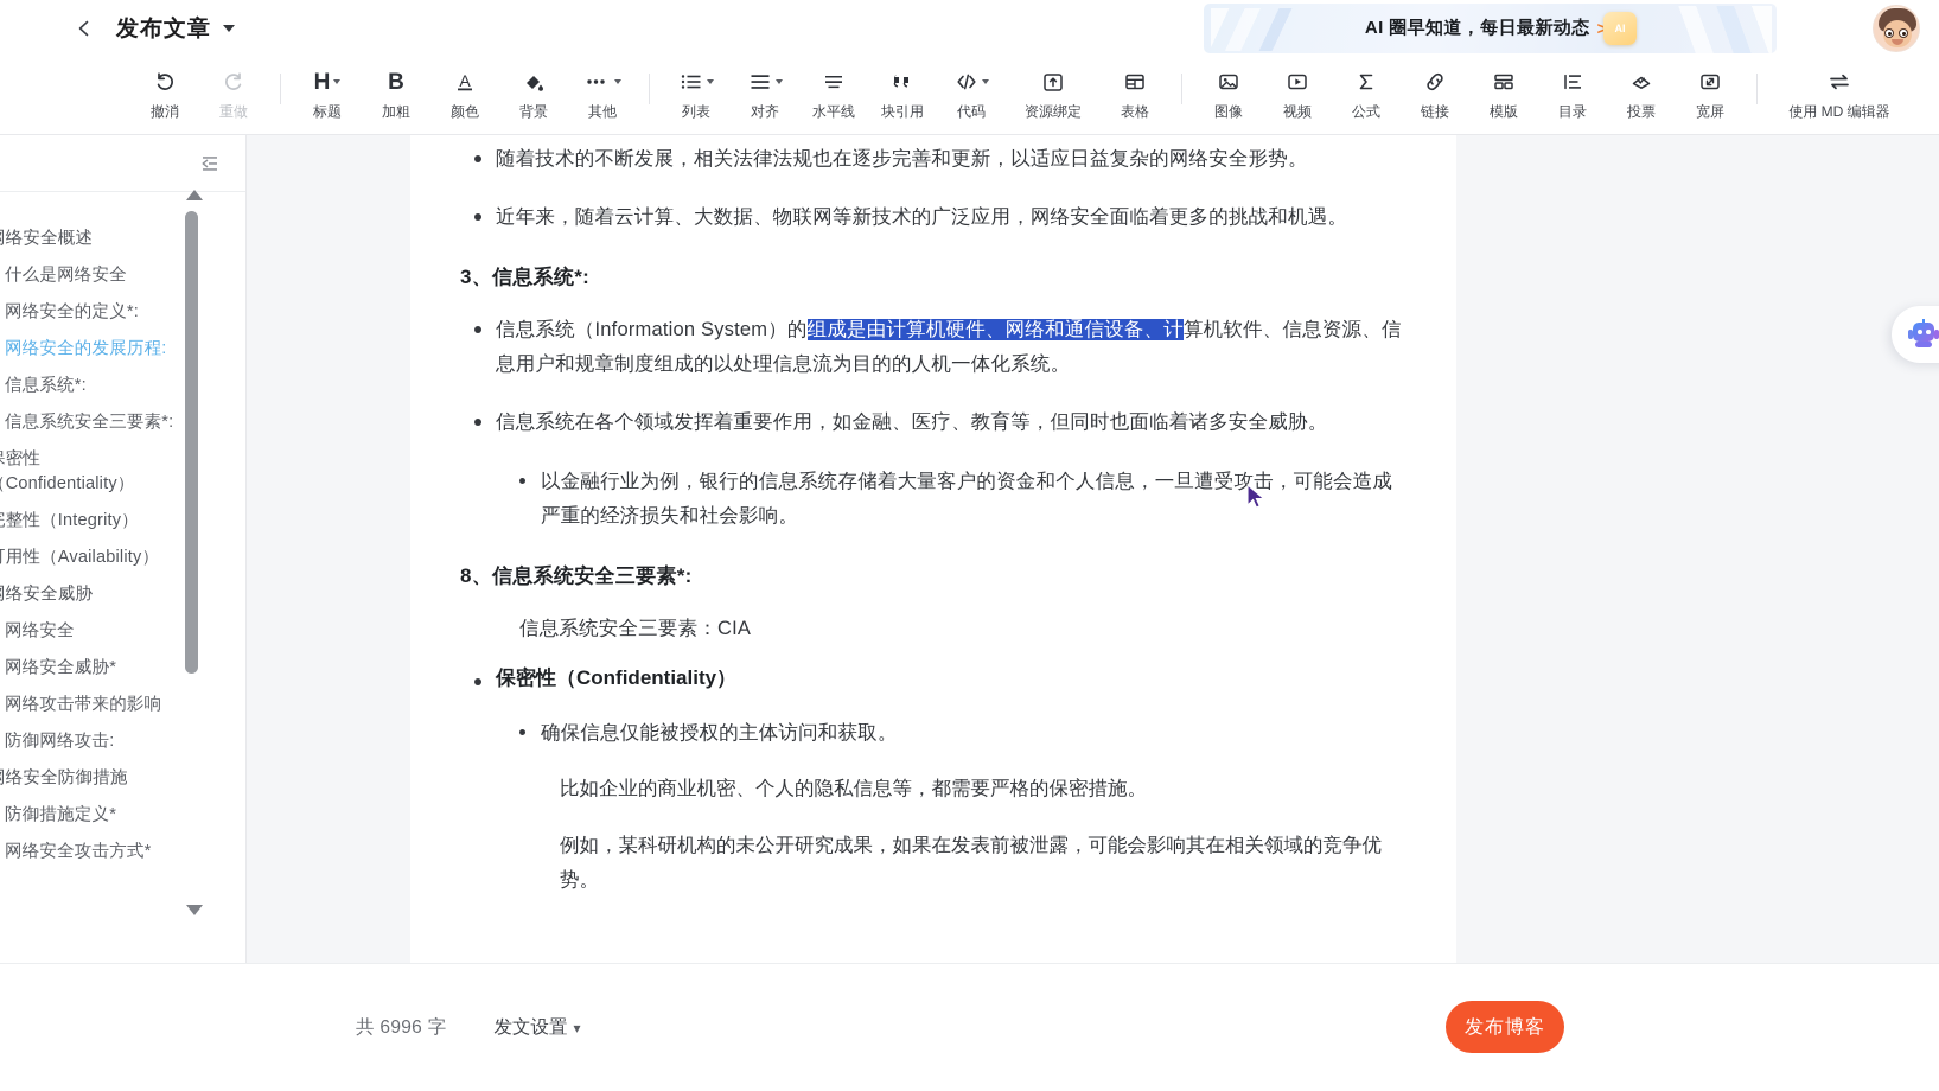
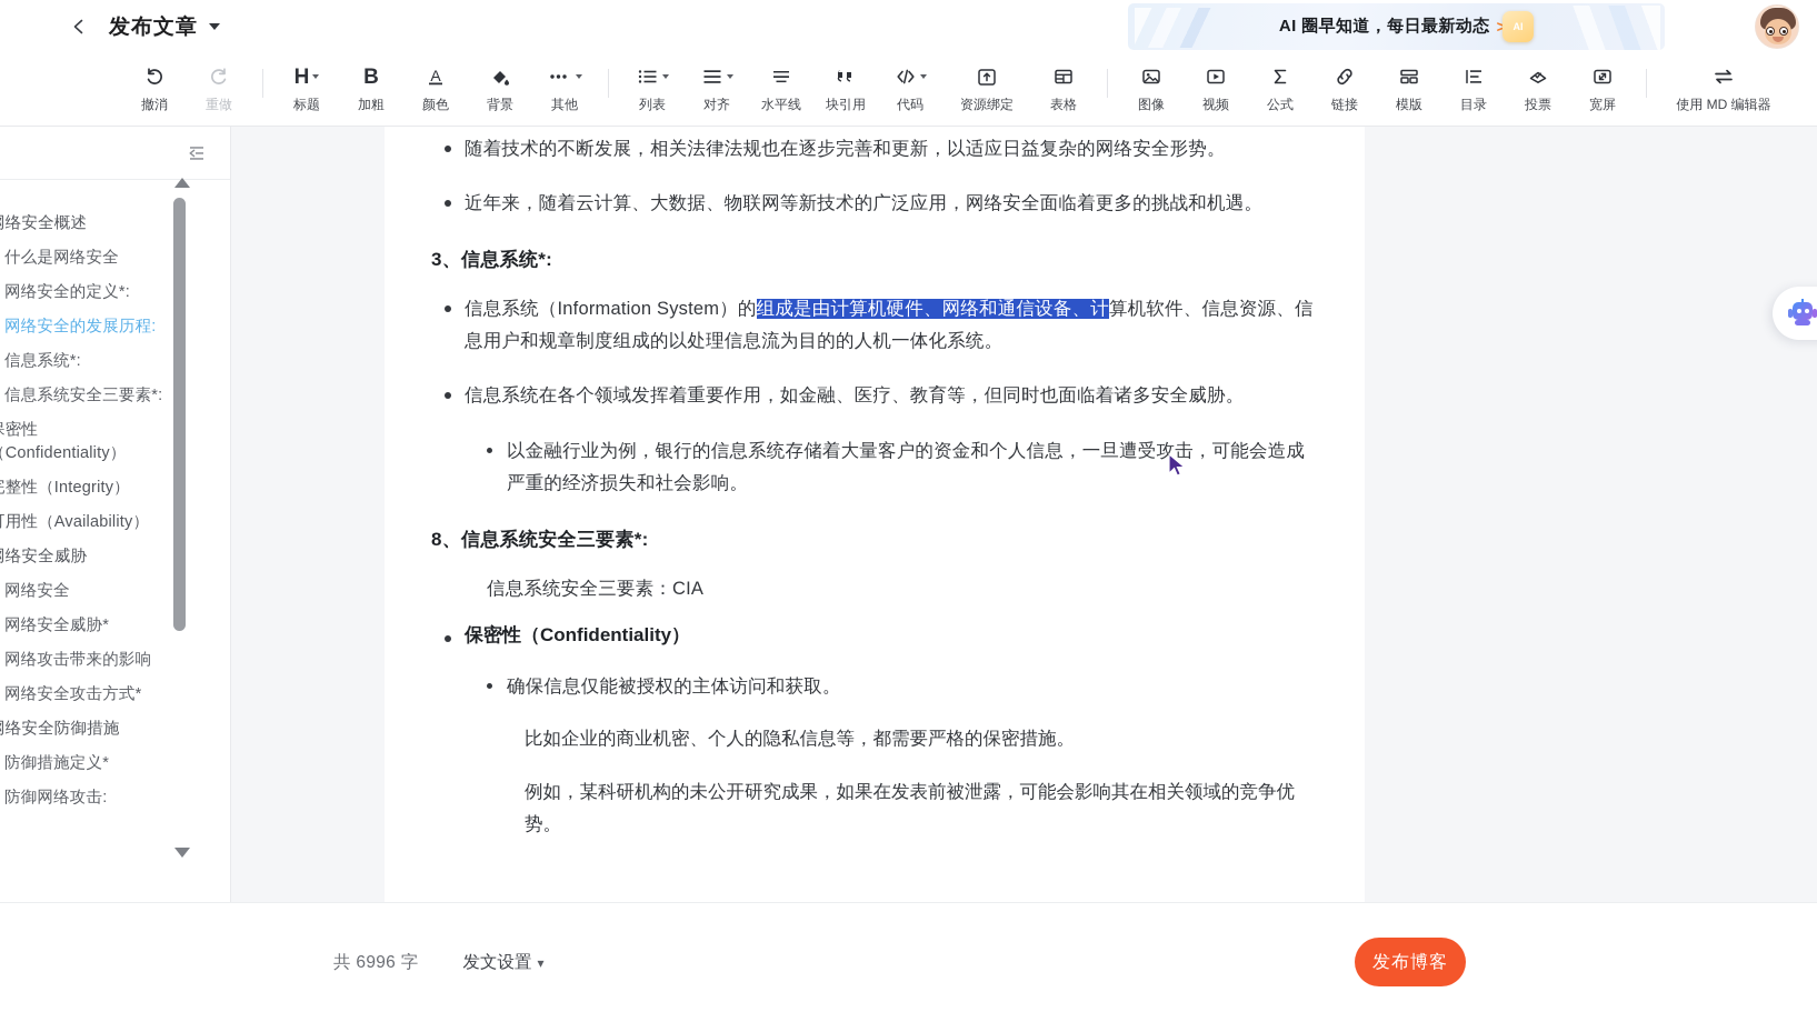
  发布文章
  AI 圈早知道，每日最新动态
  AI
  撤消
  重做
  H
  标题
  B
  加粗
  A
  颜色
  背景
  其他
  列表
  对齐
  水平线
  块引用
  代码
  资源绑定
  表格
  图像
  视频
  公式
  链接
  模版
  目录
  投票
  宽屏
  使用 MD 编辑器
  络安全概述
  什么是网络安全
  网络安全的定义*:
  网络安全的发展历程:
  信息系统*:
  信息系统安全三要素*:
  密性Confidentiality）
  整性（Integrity）
  用性（Availability）
  络安全威胁
  网络安全
  网络安全威胁*
  网络攻击带来的影响
- 防御网络攻击:
+ 网络安全攻击方式*
  络安全防御措施
  防御措施定义*
- 网络安全攻击方式*
+ 防御网络攻击:
  随着技术的不断发展，相关法律法规也在逐步完善和更新，以适应日益复杂的网络安全形势。
  近年来，随着云计算、大数据、物联网等新技术的广泛应用，网络安全面临着更多的挑战和机遇。
  3、信息系统*:
  信息系统（Information System）的组成是由计算机硬件、网络和通信设备、计算机软件、信息资源、信息用户和规章制度组成的以处理信息流为目的的人机一体化系统。
  信息系统在各个领域发挥着重要作用，如金融、医疗、教育等，但同时也面临着诸多安全威胁。
  以金融行业为例，银行的信息系统存储着大量客户的资金和个人信息，一旦遭受攻击，可能会造成严重的经济损失和社会影响。
  8、信息系统安全三要素*:
  信息系统安全三要素：CIA
  保密性（Confidentiality）
  确保信息仅能被授权的主体访问和获取。
  比如企业的商业机密、个人的隐私信息等，都需要严格的保密措施。
  例如，某科研机构的未公开研究成果，如果在发表前被泄露，可能会影响其在相关领域的竞争优势。
  共 6996 字
  发文设置
  ▾
  发布博客
